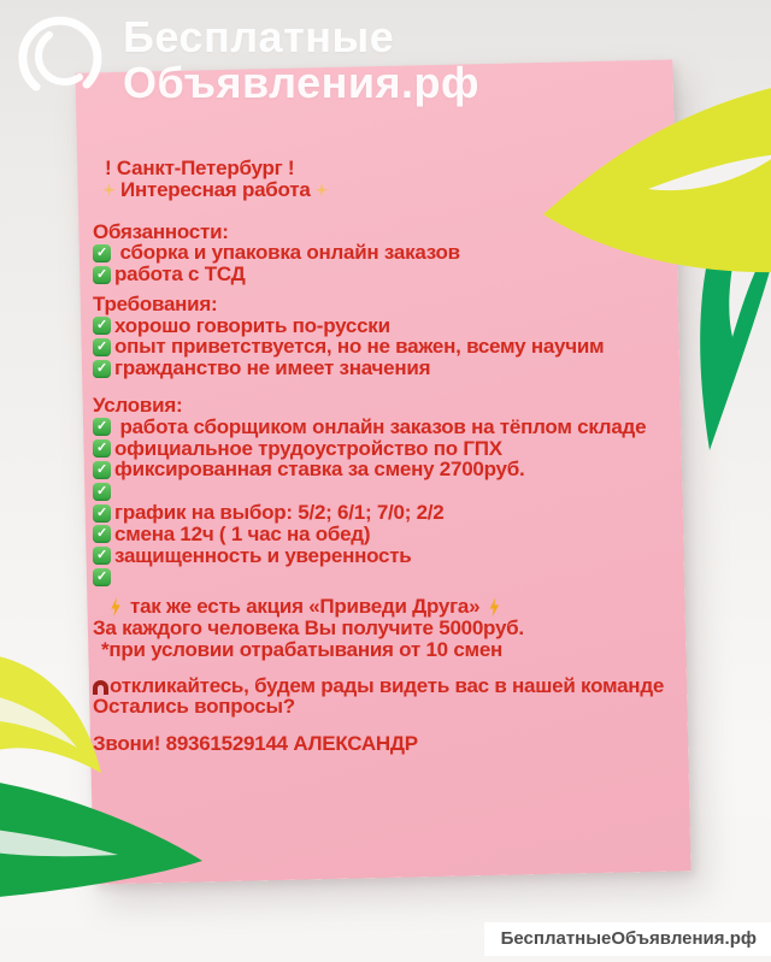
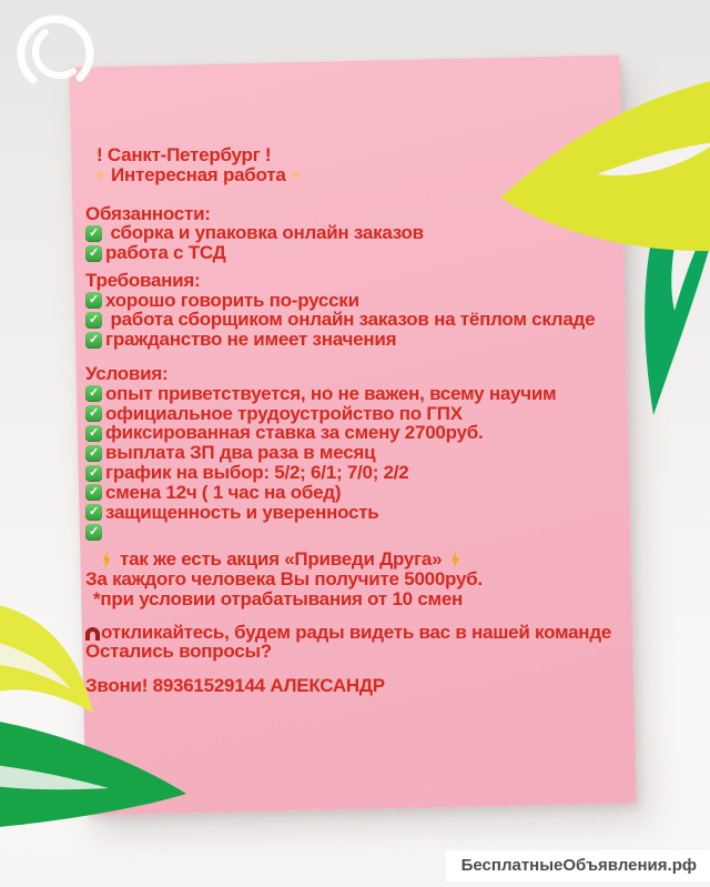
  ! Санкт-Петербург !
  Интересная работа
  Обязанности:
  ✓
  сборка и упаковка онлайн заказов
  ✓
  работа с ТСД
  Требования:
  ✓
  хорошо говорить по-русски
  ✓
- опыт приветствуется, но не важен, всему научим
+ работа сборщиком онлайн заказов на тёплом складе
  ✓
  гражданство не имеет значения
  Условия:
  ✓
- работа сборщиком онлайн заказов на тёплом складе
+ опыт приветствуется, но не важен, всему научим
  ✓
  официальное трудоустройство по ГПХ
  ✓
  фиксированная ставка за смену 2700руб.
  ✓
+ выплата ЗП два раза в месяц
  ✓
  график на выбор: 5/2; 6/1; 7/0; 2/2
  ✓
  смена 12ч ( 1 час на обед)
  ✓
  защищенность и уверенность
  ✓
  так же есть акция «Приведи Друга»
  За каждого человека Вы получите 5000руб.
  *при условии отрабатывания от 10 смен
  откликайтесь, будем рады видеть вас в нашей команде
  Остались вопросы?
  Звони! 89361529144 АЛЕКСАНДР
- Бесплатные
- Объявления.рф
  БесплатныеОбъявления.рф
